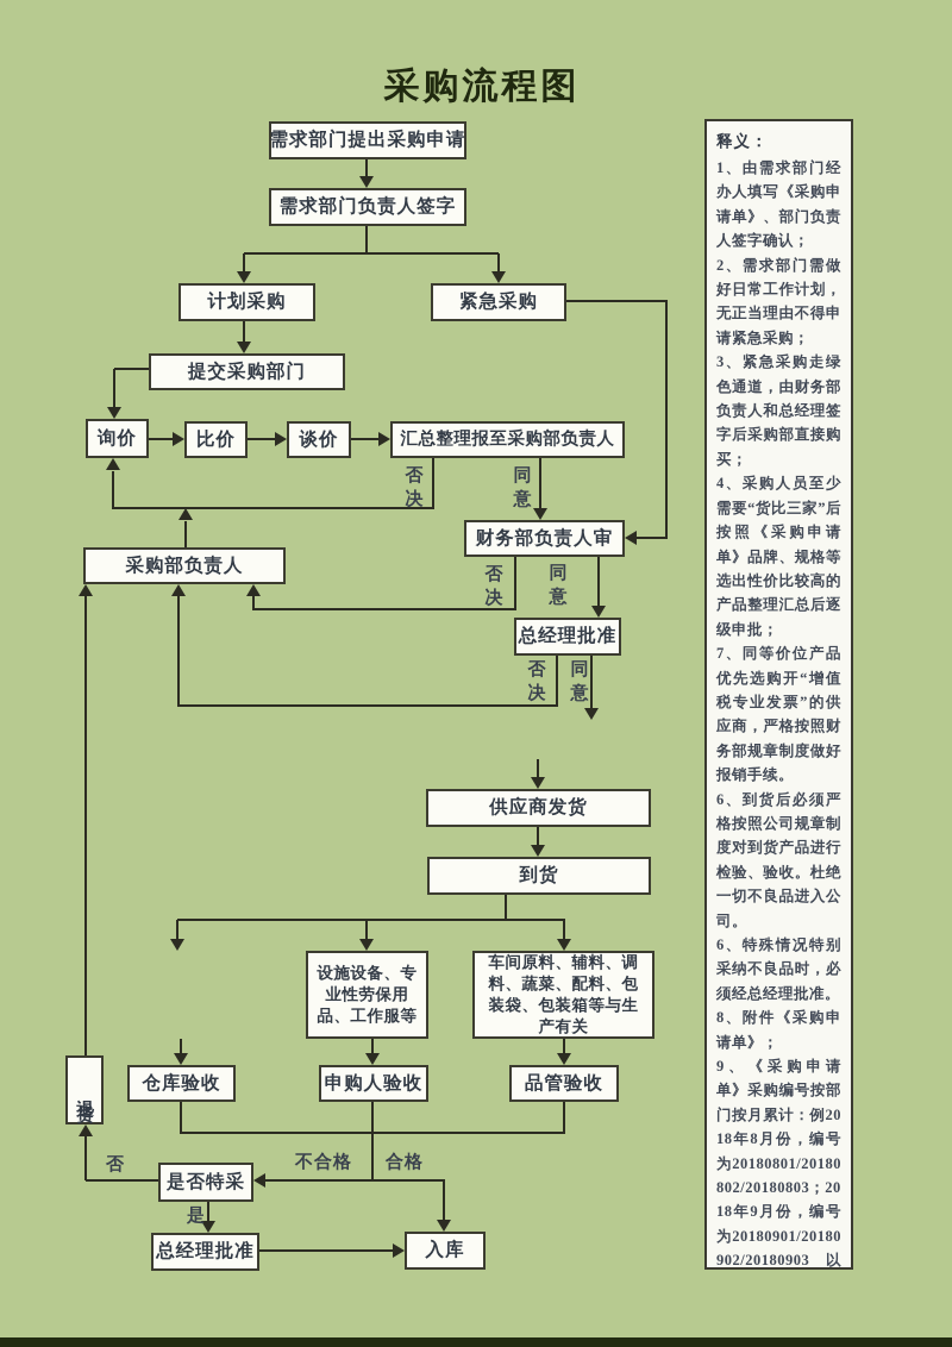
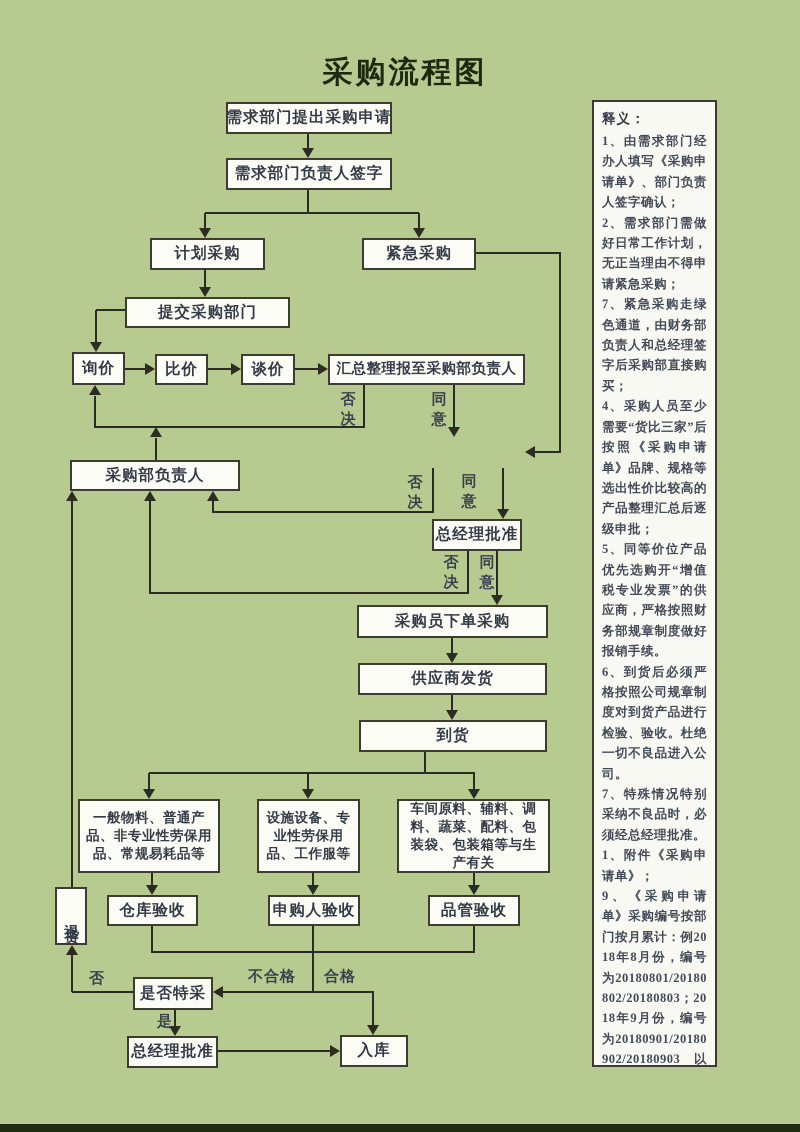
  采购流程图
  需求部门提出采购申请
  需求部门负责人签字
  计划采购
  紧急采购
  提交采购部门
  询价
  比价
  谈价
  汇总整理报至采购部负责人
  采购部负责人
- 财务部负责人审
  总经理批准
+ 采购员下单采购
  供应商发货
  到货
+ 一般物料、普通产品、非专业性劳保用品、常规易耗品等
  设施设备、专业性劳保用品、工作服等
  车间原料、辅料、调料、蔬菜、配料、包装袋、包装箱等与生产有关
  仓库验收
  申购人验收
  品管验收
  是否特采
  总经理批准
  入库
  否决
  同意
  否决
  同意
  否决
  同意
  不合格
  合格
  否
  是
  释义：
  1、由需求部门经办人填写《采购申请单》、部门负责人签字确认；
  2、需求部门需做好日常工作计划，无正当理由不得申请紧急采购；
- 3、紧急采购走绿色通道，由财务部负责人和总经理签字后采购部直接购买；
+ 7、紧急采购走绿色通道，由财务部负责人和总经理签字后采购部直接购买；
  4、采购人员至少需要“货比三家”后按照《采购申请单》品牌、规格等选出性价比较高的产品整理汇总后逐级申批；
- 7、同等价位产品优先选购开“增值税专业发票”的供应商，严格按照财务部规章制度做好报销手续。
+ 5、同等价位产品优先选购开“增值税专业发票”的供应商，严格按照财务部规章制度做好报销手续。
  6、到货后必须严格按照公司规章制度对到货产品进行检验、验收。杜绝一切不良品进入公司。
- 6、特殊情况特别采纳不良品时，必须经总经理批准。
+ 7、特殊情况特别采纳不良品时，必须经总经理批准。
- 8、附件《采购申请单》；
+ 1、附件《采购申请单》；
  9、《采购申请单》采购编号按部门按月累计：例2018年8月份，编号为20180801/20180802/20180803；2018年9月份，编号为20180901/20180902/20180903 以
